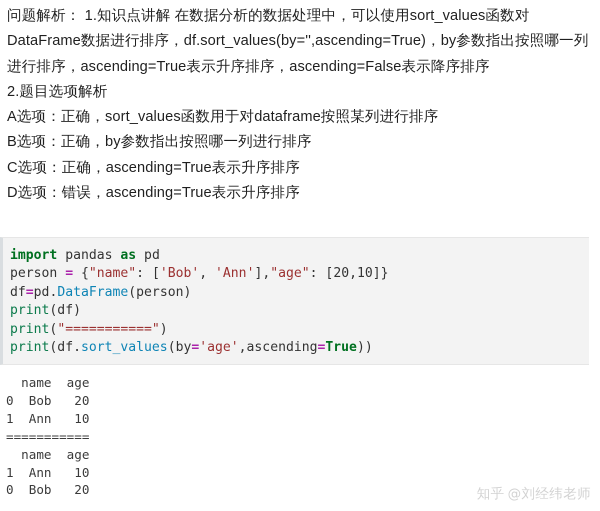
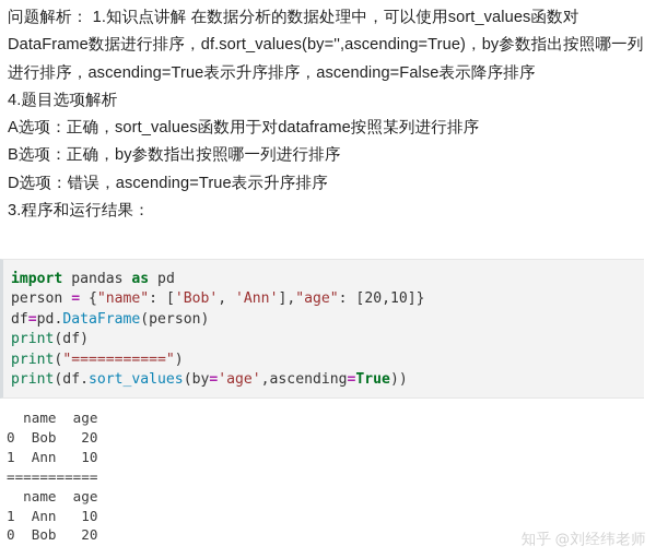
  问题解析： 1.知识点讲解 在数据分析的数据处理中，可以使用sort_values函数对DataFrame数据进行排序，df.sort_values(by='',ascending=True)，by参数指出按照哪一列进行排序，ascending=True表示升序排序，ascending=False表示降序排序
- 2.题目选项解析
+ 4.题目选项解析
  A选项：正确，sort_values函数用于对dataframe按照某列进行排序
  B选项：正确，by参数指出按照哪一列进行排序
- C选项：正确，ascending=True表示升序排序
  D选项：错误，ascending=True表示升序排序
+ 3.程序和运行结果：
  import pandas as pd
  person = {"name": ['Bob', 'Ann'],"age": [20,10]}
  df=pd.DataFrame(person)
  print(df)
  print("===========")
  print(df.sort_values(by='age',ascending=True))
  name age
  0 Bob 20
  1 Ann 10
  ===========
  name age
  1 Ann 10
  0 Bob 20
  知乎 @刘经纬老师
